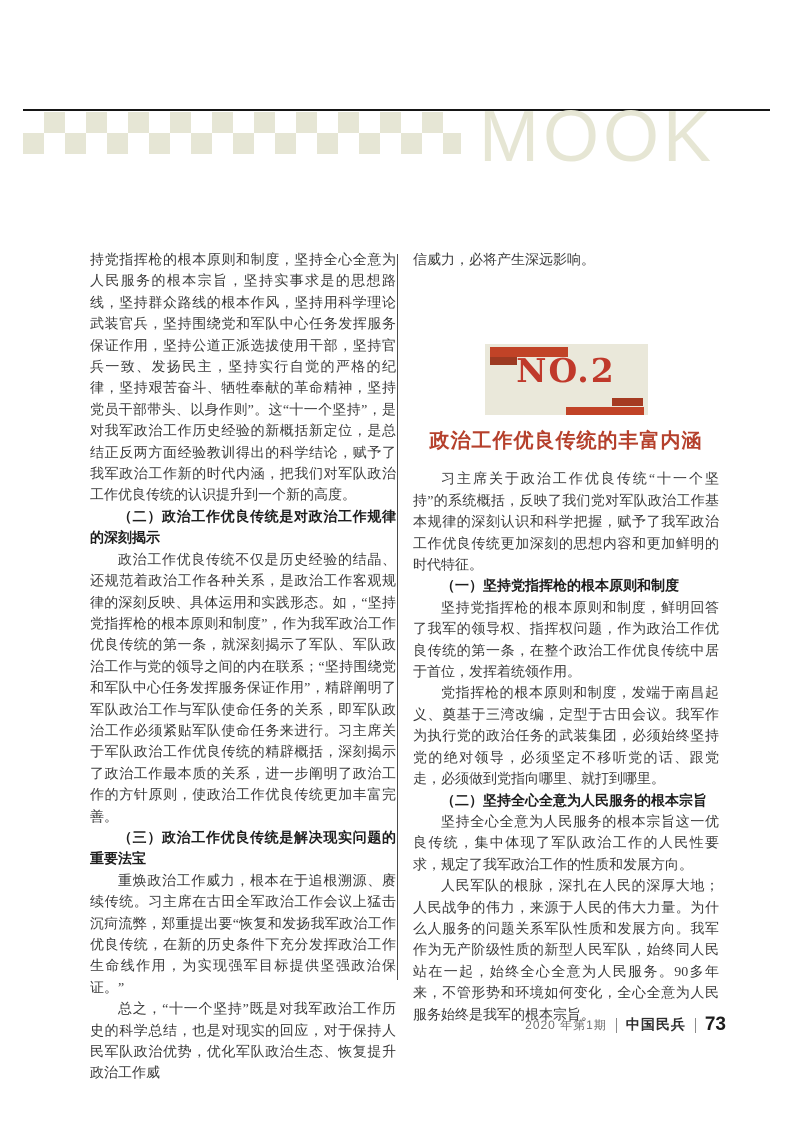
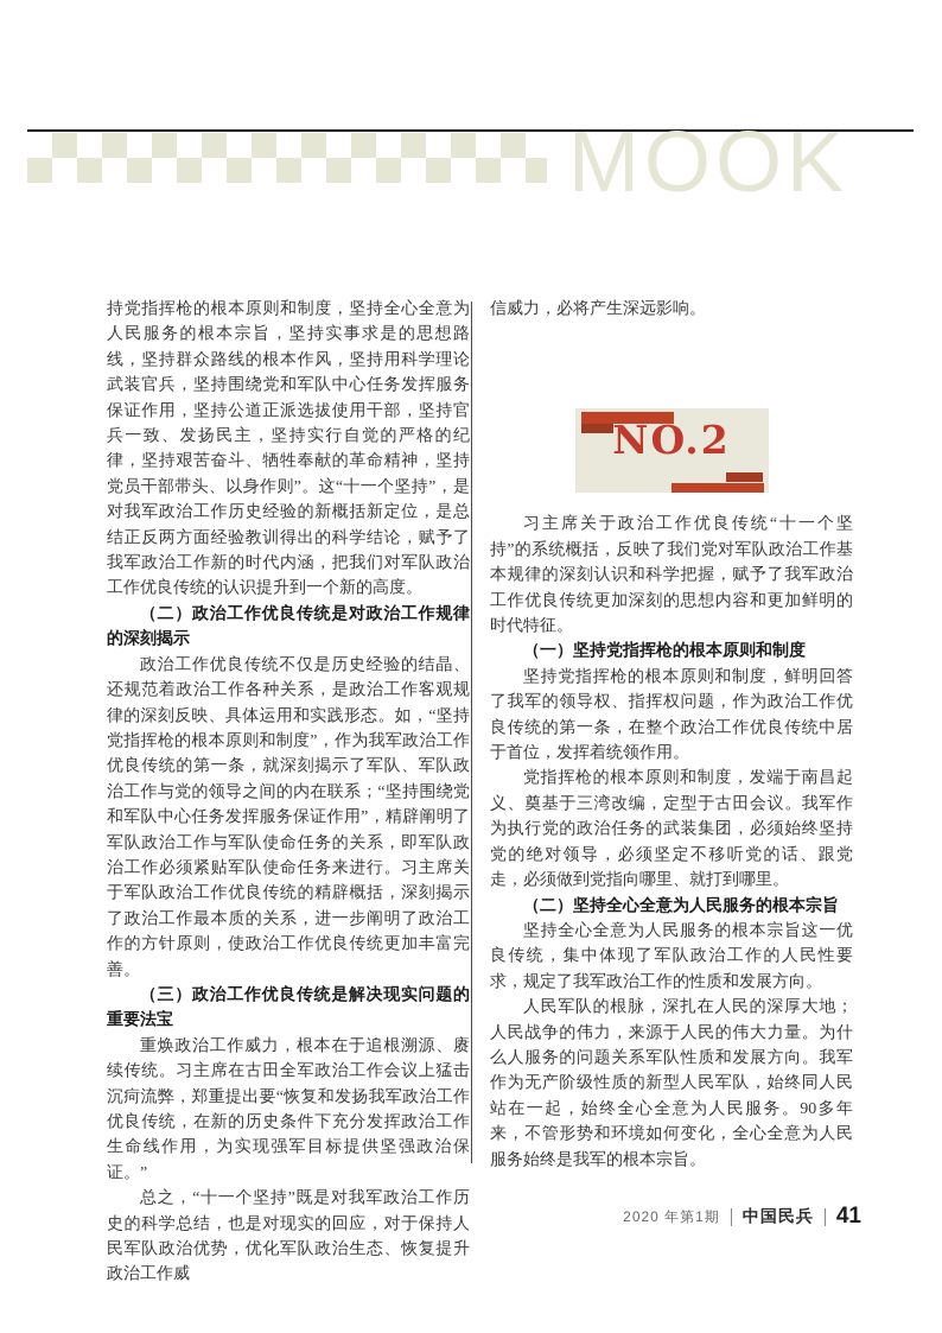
  MOOK
  持党指挥枪的根本原则和制度，坚持全心全意为人民服务的根本宗旨，坚持实事求是的思想路线，坚持群众路线的根本作风，坚持用科学理论武装官兵，坚持围绕党和军队中心任务发挥服务保证作用，坚持公道正派选拔使用干部，坚持官兵一致、发扬民主，坚持实行自觉的严格的纪律，坚持艰苦奋斗、牺牲奉献的革命精神，坚持党员干部带头、以身作则”。这“十一个坚持”，是对我军政治工作历史经验的新概括新定位，是总结正反两方面经验教训得出的科学结论，赋予了我军政治工作新的时代内涵，把我们对军队政治工作优良传统的认识提升到一个新的高度。
  （二）政治工作优良传统是对政治工作规律的深刻揭示
  政治工作优良传统不仅是历史经验的结晶、还规范着政治工作各种关系，是政治工作客观规律的深刻反映、具体运用和实践形态。如，“坚持党指挥枪的根本原则和制度”，作为我军政治工作优良传统的第一条，就深刻揭示了军队、军队政治工作与党的领导之间的内在联系；“坚持围绕党和军队中心任务发挥服务保证作用”，精辟阐明了军队政治工作与军队使命任务的关系，即军队政治工作必须紧贴军队使命任务来进行。习主席关于军队政治工作优良传统的精辟概括，深刻揭示了政治工作最本质的关系，进一步阐明了政治工作的方针原则，使政治工作优良传统更加丰富完善。
  （三）政治工作优良传统是解决现实问题的重要法宝
  重焕政治工作威力，根本在于追根溯源、赓续传统。习主席在古田全军政治工作会议上猛击沉疴流弊，郑重提出要“恢复和发扬我军政治工作优良传统，在新的历史条件下充分发挥政治工作生命线作用，为实现强军目标提供坚强政治保证。”
  总之，“十一个坚持”既是对我军政治工作历史的科学总结，也是对现实的回应，对于保持人民军队政治优势，优化军队政治生态、恢复提升政治工作威
  信威力，必将产生深远影响。
  NO.2
- 政治工作优良传统的丰富内涵
  习主席关于政治工作优良传统“十一个坚持”的系统概括，反映了我们党对军队政治工作基本规律的深刻认识和科学把握，赋予了我军政治工作优良传统更加深刻的思想内容和更加鲜明的时代特征。
  （一）坚持党指挥枪的根本原则和制度
  坚持党指挥枪的根本原则和制度，鲜明回答了我军的领导权、指挥权问题，作为政治工作优良传统的第一条，在整个政治工作优良传统中居于首位，发挥着统领作用。
  党指挥枪的根本原则和制度，发端于南昌起义、奠基于三湾改编，定型于古田会议。我军作为执行党的政治任务的武装集团，必须始终坚持党的绝对领导，必须坚定不移听党的话、跟党走，必须做到党指向哪里、就打到哪里。
  （二）坚持全心全意为人民服务的根本宗旨
  坚持全心全意为人民服务的根本宗旨这一优良传统，集中体现了军队政治工作的人民性要求，规定了我军政治工作的性质和发展方向。
  人民军队的根脉，深扎在人民的深厚大地；人民战争的伟力，来源于人民的伟大力量。为什么人服务的问题关系军队性质和发展方向。我军作为无产阶级性质的新型人民军队，始终同人民站在一起，始终全心全意为人民服务。90多年来，不管形势和环境如何变化，全心全意为人民服务始终是我军的根本宗旨。
  2020 年第1期
  中国民兵
- 73
+ 41
